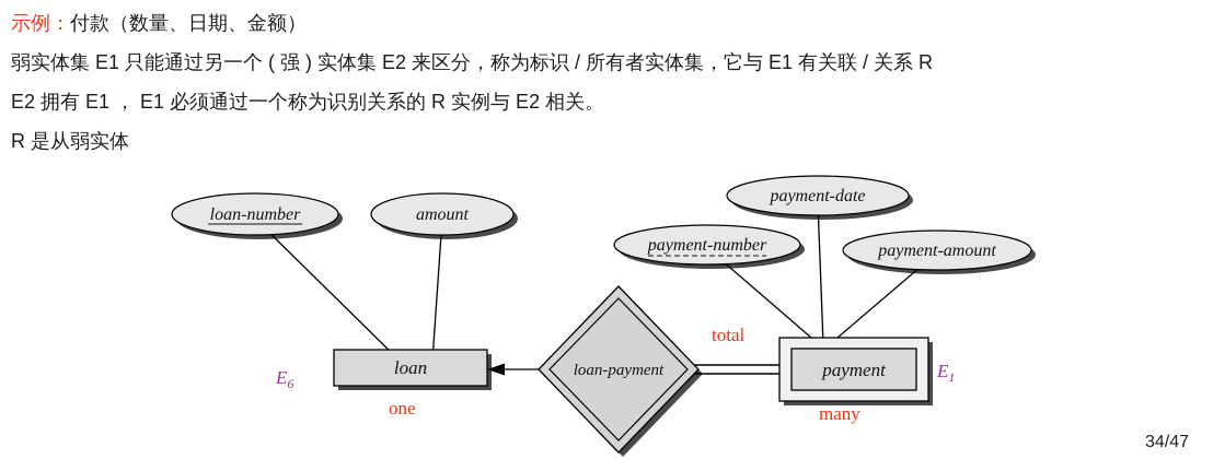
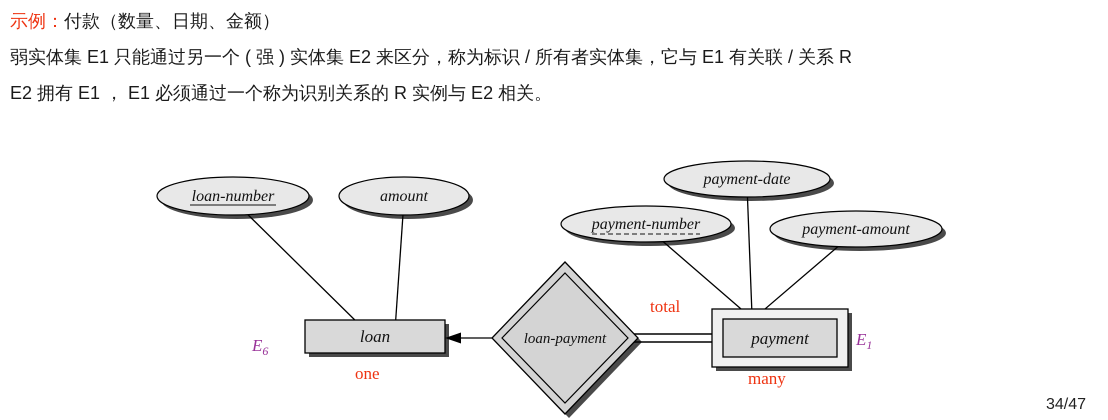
  示例：付款（数量、日期、金额）
  弱实体集 E1 只能通过另一个 ( 强 ) 实体集 E2 来区分，称为标识 / 所有者实体集，它与 E1 有关联 / 关系 R
  E2 拥有 E1 ， E1 必须通过一个称为识别关系的 R 实例与 E2 相关。
- R 是从弱实体
  loan-number
  amount
  payment-date
  payment-number
  payment-amount
  loan
  payment
  loan-payment
  one
  total
  many
  E6
  E1
  34/47
